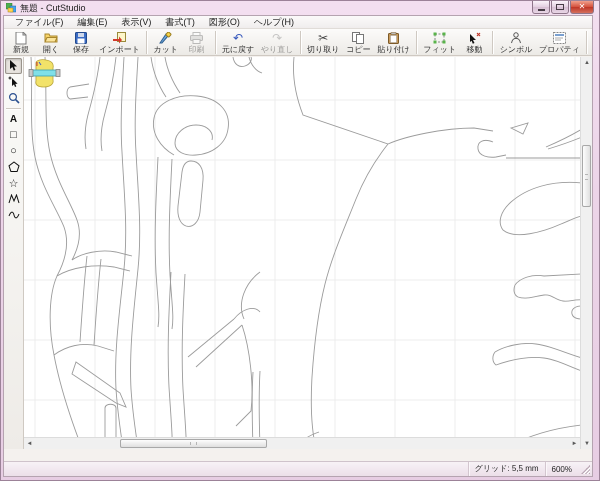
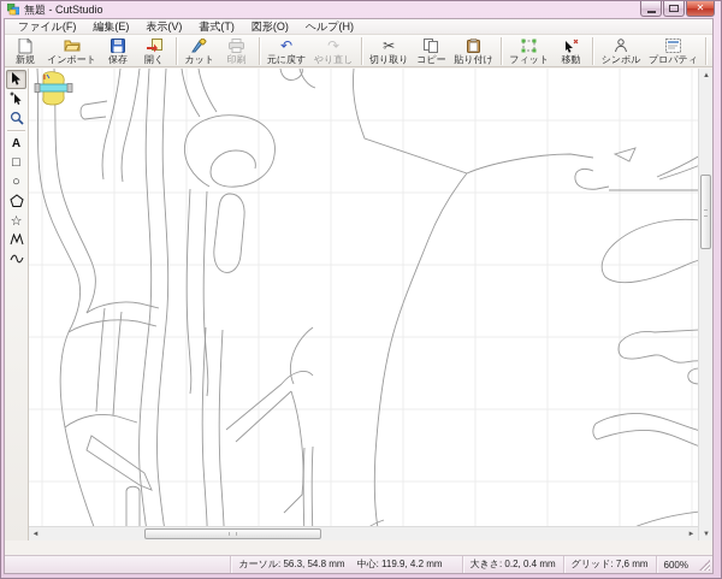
  無題 - CutStudio
  ✕
  ファイル(F)
  編集(E)
  表示(V)
  書式(T)
  図形(O)
  ヘルプ(H)
  新規
- 開く
+ インポート
  保存
- インポート
+ 開く
  カット
  印刷
  ↶
  元に戻す
  ↷
  やり直し
  ✂
  切り取り
  コピー
  貼り付け
  フィット
  移動
  シンボル
  プロパティ
  A
  □
  ○
  ☆
+ カーソル: 56.3, 54.8 mm
+ 中心: 119.9, 4.2 mm
+ 大きさ: 0.2, 0.4 mm
- グリッド: 5,5 mm
+ グリッド: 7,6 mm
  600%
